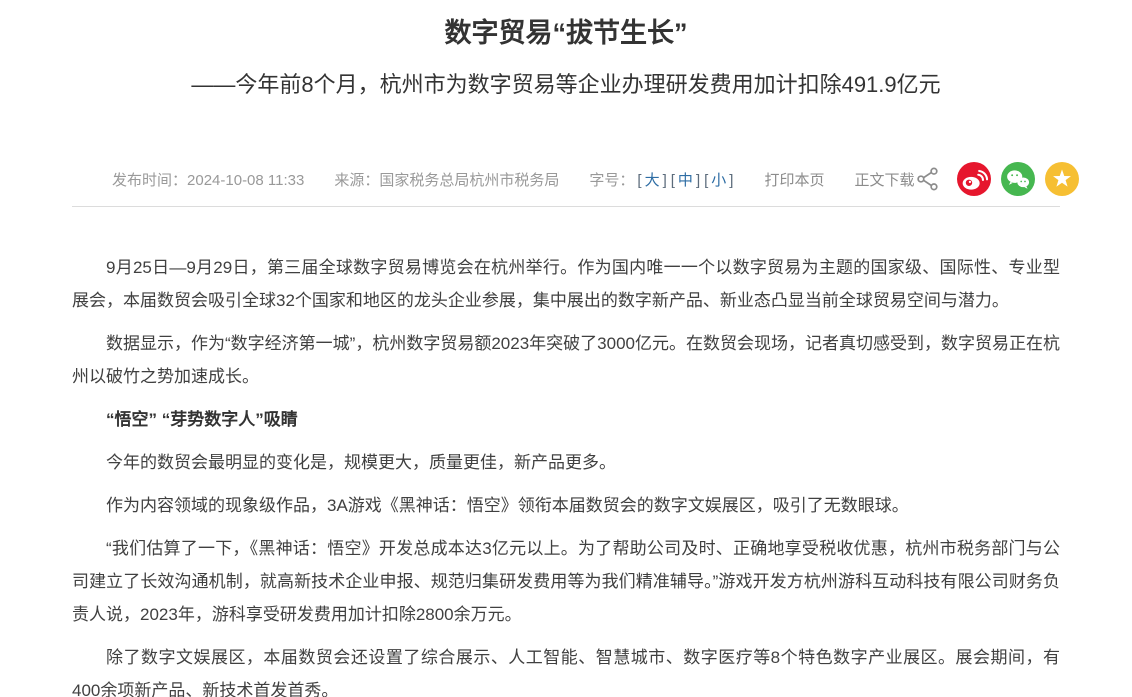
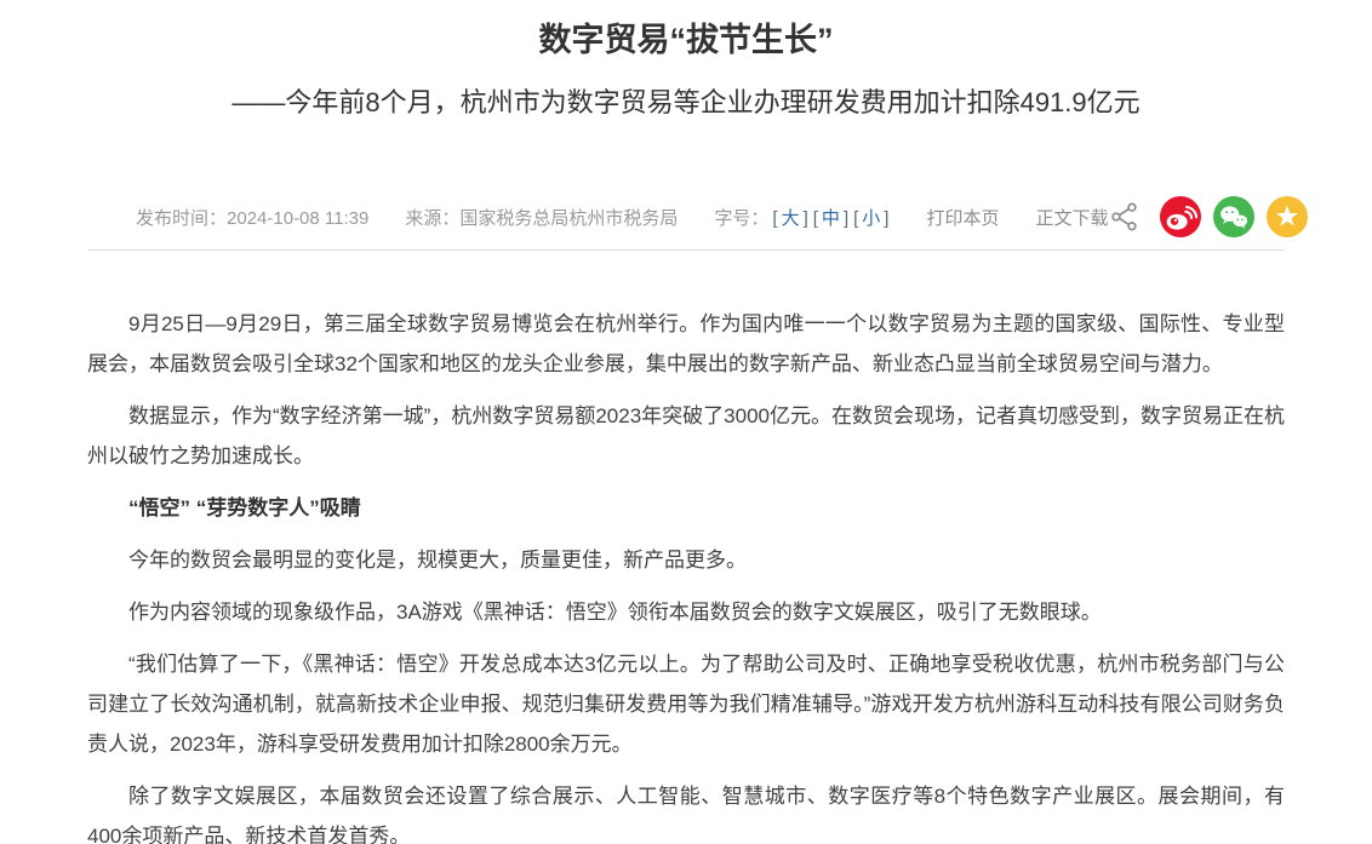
  数字贸易“拔节生长”
  ——今年前8个月，杭州市为数字贸易等企业办理研发费用加计扣除491.9亿元
- 发布时间：2024-10-08 11:33
+ 发布时间：2024-10-08 11:39
  来源：国家税务总局杭州市税务局
  字号：
  [ 大 ]
  [ 中 ]
  [ 小 ]
  打印本页
  正文下载
  9月25日—9月29日，第三届全球数字贸易博览会在杭州举行。作为国内唯一一个以数字贸易为主题的国家级、国际性、专业型展会，本届数贸会吸引全球32个国家和地区的龙头企业参展，集中展出的数字新产品、新业态凸显当前全球贸易空间与潜力。
  数据显示，作为“数字经济第一城”，杭州数字贸易额2023年突破了3000亿元。在数贸会现场，记者真切感受到，数字贸易正在杭州以破竹之势加速成长。
  “悟空” “芽势数字人”吸睛
  今年的数贸会最明显的变化是，规模更大，质量更佳，新产品更多。
  作为内容领域的现象级作品，3A游戏《黑神话：悟空》领衔本届数贸会的数字文娱展区，吸引了无数眼球。
  “我们估算了一下，《黑神话：悟空》开发总成本达3亿元以上。为了帮助公司及时、正确地享受税收优惠，杭州市税务部门与公司建立了长效沟通机制，就高新技术企业申报、规范归集研发费用等为我们精准辅导。”游戏开发方杭州游科互动科技有限公司财务负责人说，2023年，游科享受研发费用加计扣除2800余万元。
  除了数字文娱展区，本届数贸会还设置了综合展示、人工智能、智慧城市、数字医疗等8个特色数字产业展区。展会期间，有400余项新产品、新技术首发首秀。
